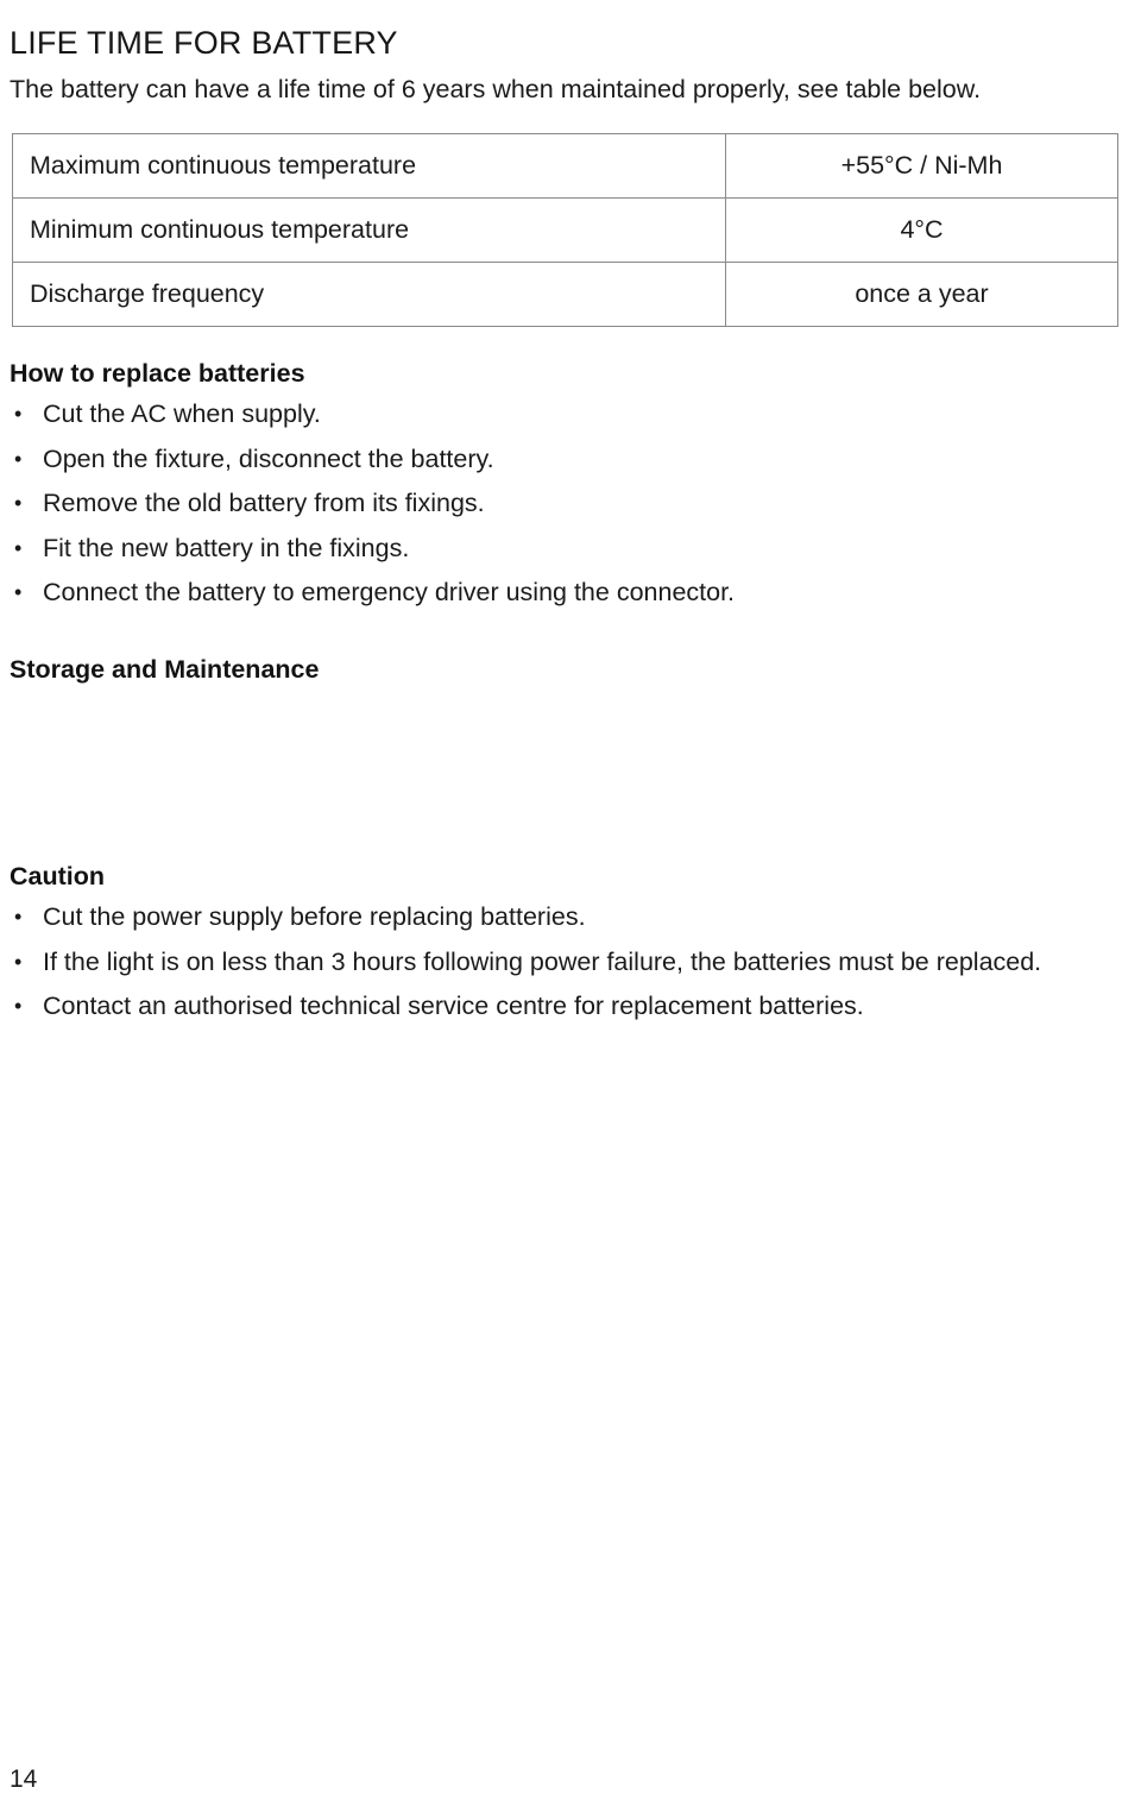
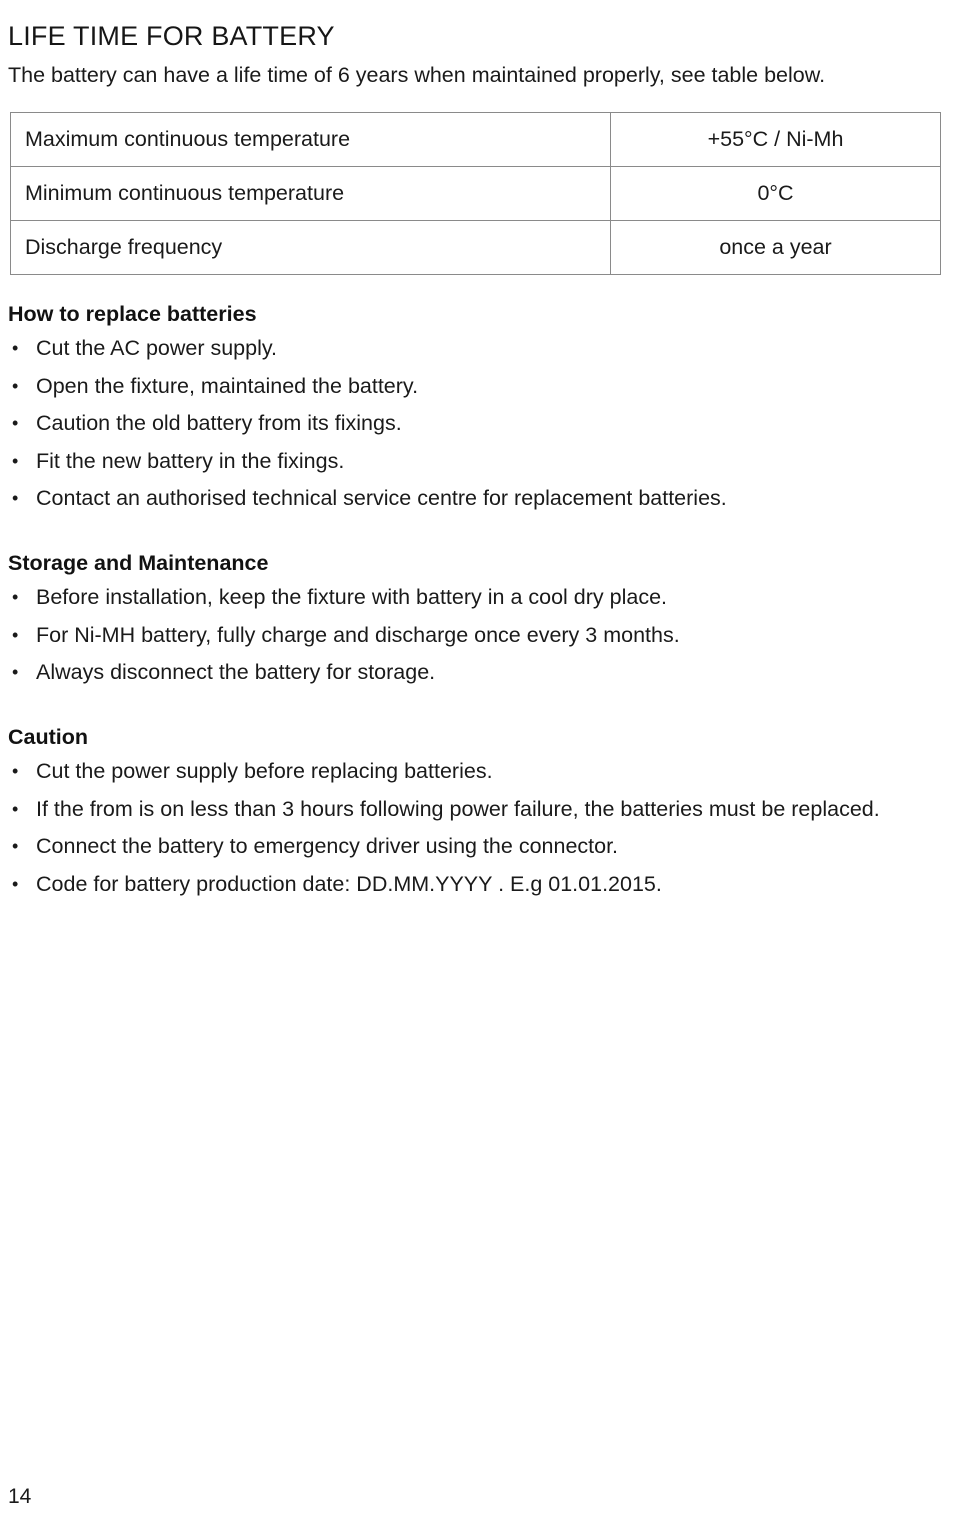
  LIFE TIME FOR BATTERY
  The battery can have a life time of 6 years when maintained properly, see table below.
  Maximum continuous temperature	+55°C / Ni-Mh
- Minimum continuous temperature	4°C
+ Minimum continuous temperature	0°C
  Discharge frequency	once a year
  How to replace batteries
- Cut the AC when supply.
+ Cut the AC power supply.
- Open the fixture, disconnect the battery.
+ Open the fixture, maintained the battery.
- Remove the old battery from its fixings.
+ Caution the old battery from its fixings.
  Fit the new battery in the fixings.
- Connect the battery to emergency driver using the connector.
+ Contact an authorised technical service centre for replacement batteries.
  Storage and Maintenance
+ Before installation, keep the fixture with battery in a cool dry place.
+ For Ni-MH battery, fully charge and discharge once every 3 months.
+ Always disconnect the battery for storage.
  Caution
  Cut the power supply before replacing batteries.
- If the light is on less than 3 hours following power failure, the batteries must be replaced.
+ If the from is on less than 3 hours following power failure, the batteries must be replaced.
- Contact an authorised technical service centre for replacement batteries.
+ Connect the battery to emergency driver using the connector.
+ Code for battery production date: DD.MM.YYYY . E.g 01.01.2015.
  14
